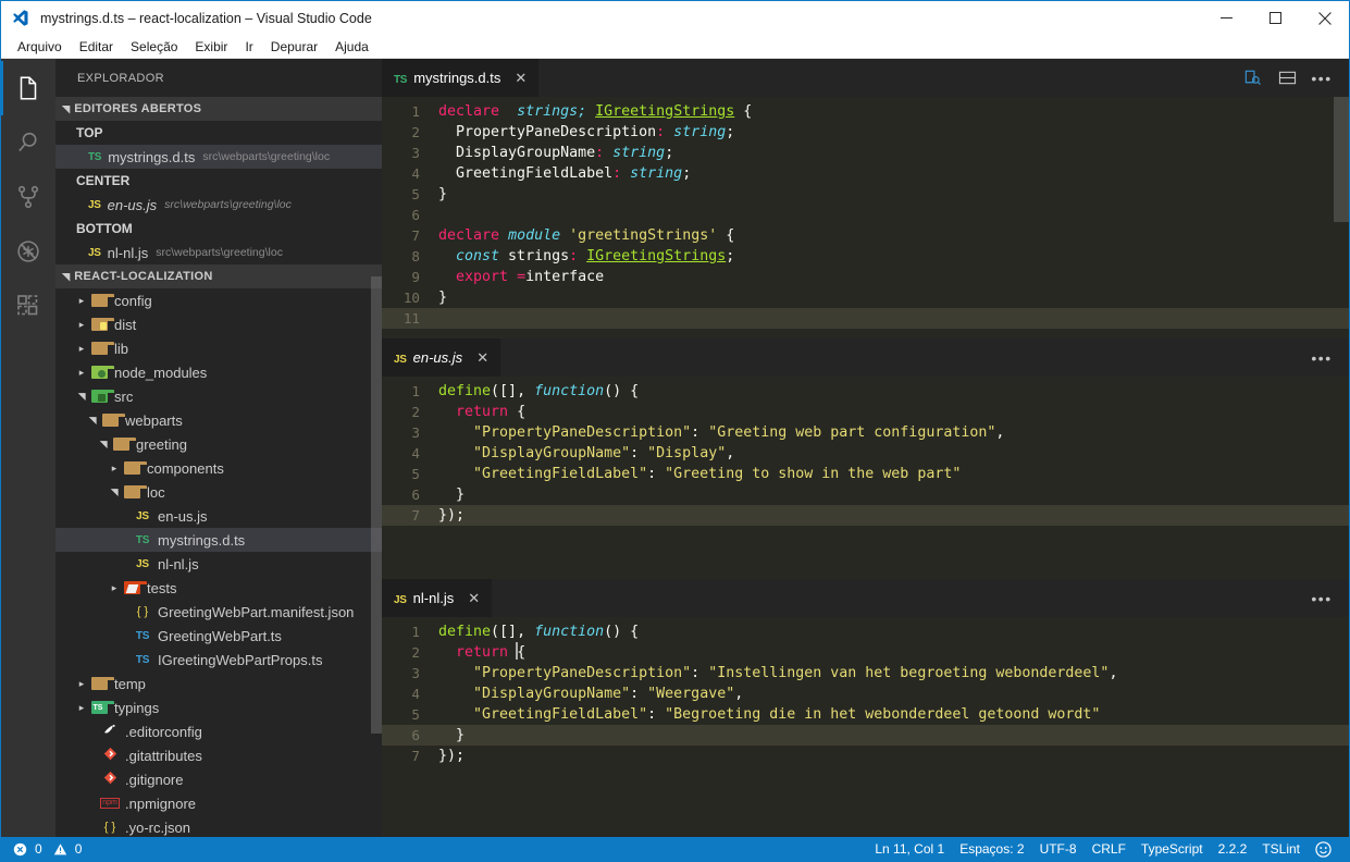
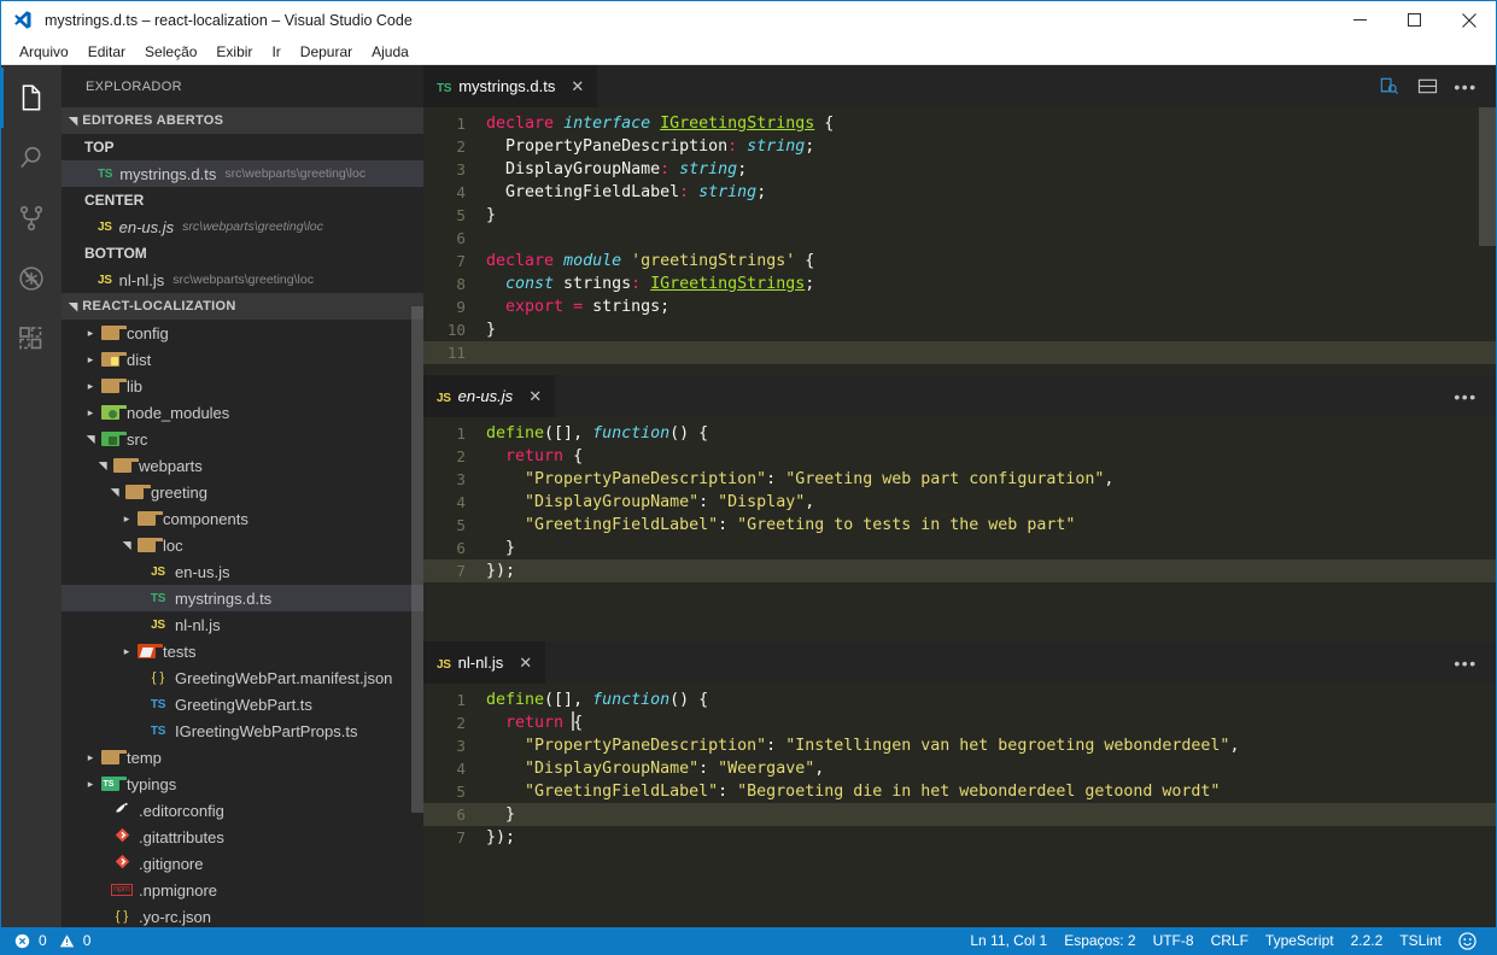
  mystrings.d.ts – react-localization – Visual Studio Code
  Arquivo
  Editar
  Seleção
  Exibir
  Ir
  Depurar
  Ajuda
  EXPLORADOR
  EDITORES ABERTOS
  TOP
  TS
  mystrings.d.ts
  src\webparts\greeting\loc
  CENTER
  JS
  en-us.js
  src\webparts\greeting\loc
  BOTTOM
  JS
  nl-nl.js
  src\webparts\greeting\loc
  REACT-LOCALIZATION
  ▸
  config
  ▸
  dist
  ▸
  lib
  ▸
  node_modules
  src
  webparts
  greeting
  ▸
  components
  loc
  JS
  en-us.js
  TS
  mystrings.d.ts
  JS
  nl-nl.js
  ▸
  tests
  { }
  GreetingWebPart.manifest.json
  TS
  GreetingWebPart.ts
  TS
  IGreetingWebPartProps.ts
  ▸
  temp
  ▸
  typings
  .editorconfig
  .gitattributes
  .gitignore
  .npmignore
  { }
  .yo-rc.json
  TS
  mystrings.d.ts
  ✕
  •••
  1
- declare strings; IGreetingStrings {
+ declare interface IGreetingStrings {
  2
  PropertyPaneDescription: string;
  3
  DisplayGroupName: string;
  4
  GreetingFieldLabel: string;
  5
  }
  6
  7
  declare module 'greetingStrings' {
  8
  const strings: IGreetingStrings;
  9
- export =interface
+ export = strings;
  10
  }
  11
  JS
  en-us.js
  ✕
  •••
  1
  define([], function() {
  2
  return {
  3
  "PropertyPaneDescription": "Greeting web part configuration",
  4
  "DisplayGroupName": "Display",
  5
- "GreetingFieldLabel": "Greeting to show in the web part"
+ "GreetingFieldLabel": "Greeting to tests in the web part"
  6
  }
  7
  });
  JS
  nl-nl.js
  ✕
  •••
  1
  define([], function() {
  2
  return {
  3
  "PropertyPaneDescription": "Instellingen van het begroeting webonderdeel",
  4
  "DisplayGroupName": "Weergave",
  5
  "GreetingFieldLabel": "Begroeting die in het webonderdeel getoond wordt"
  6
  }
  7
  });
  0
  0
  Ln 11, Col 1
  Espaços: 2
  UTF-8
  CRLF
  TypeScript
  2.2.2
  TSLint
